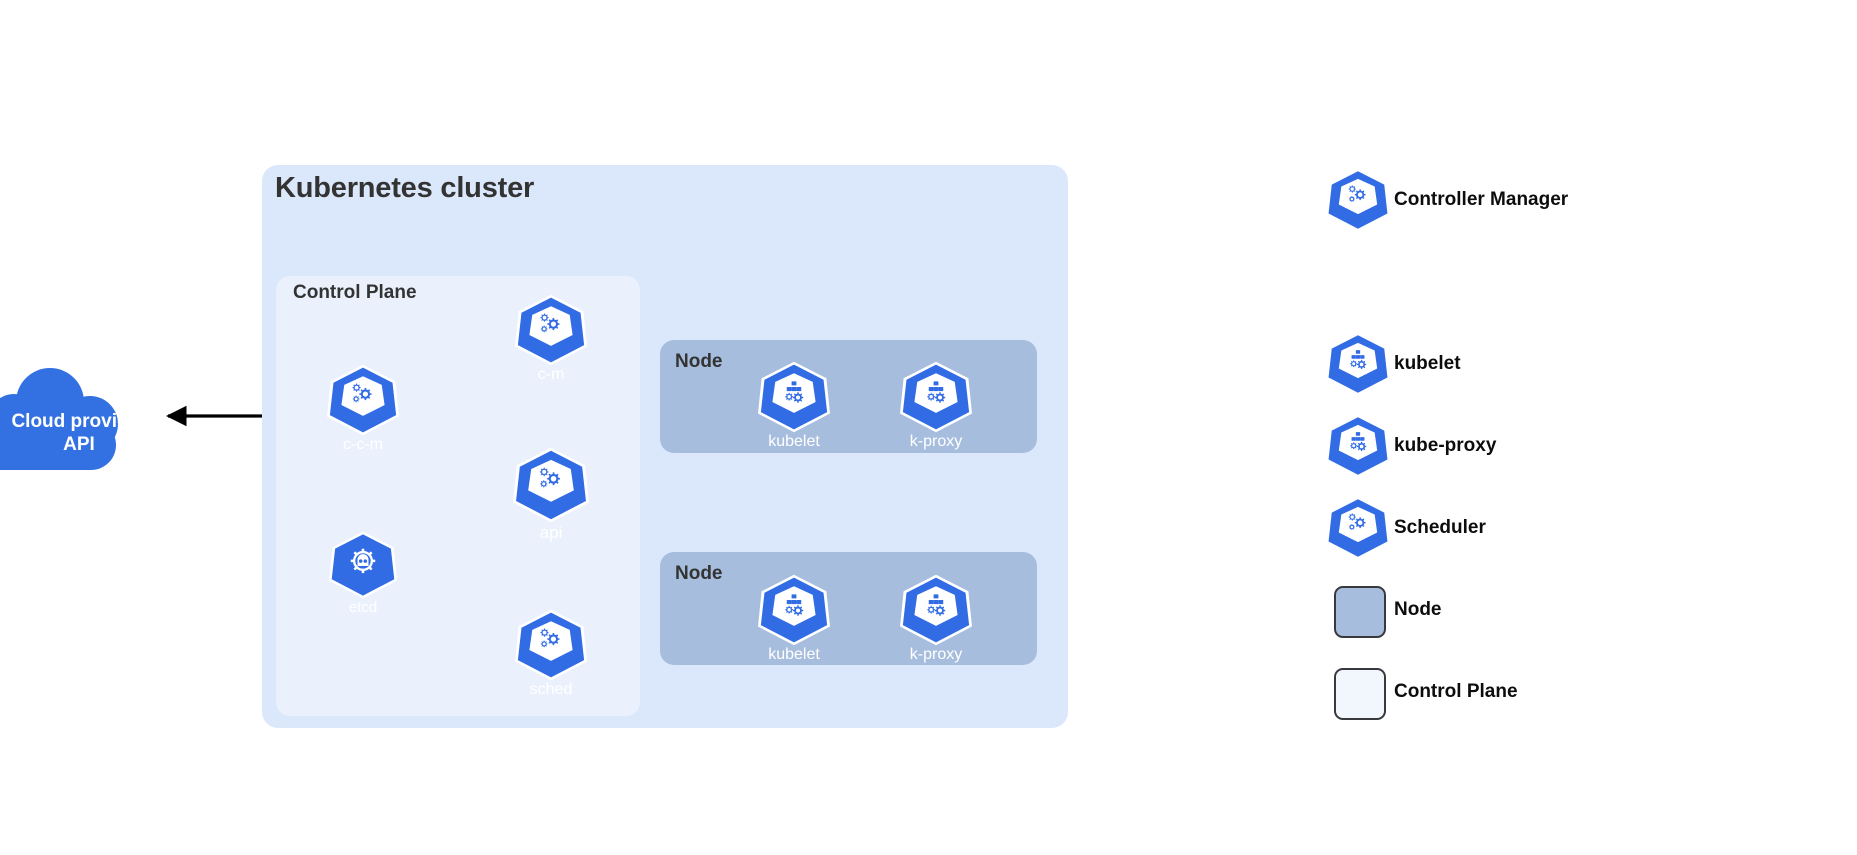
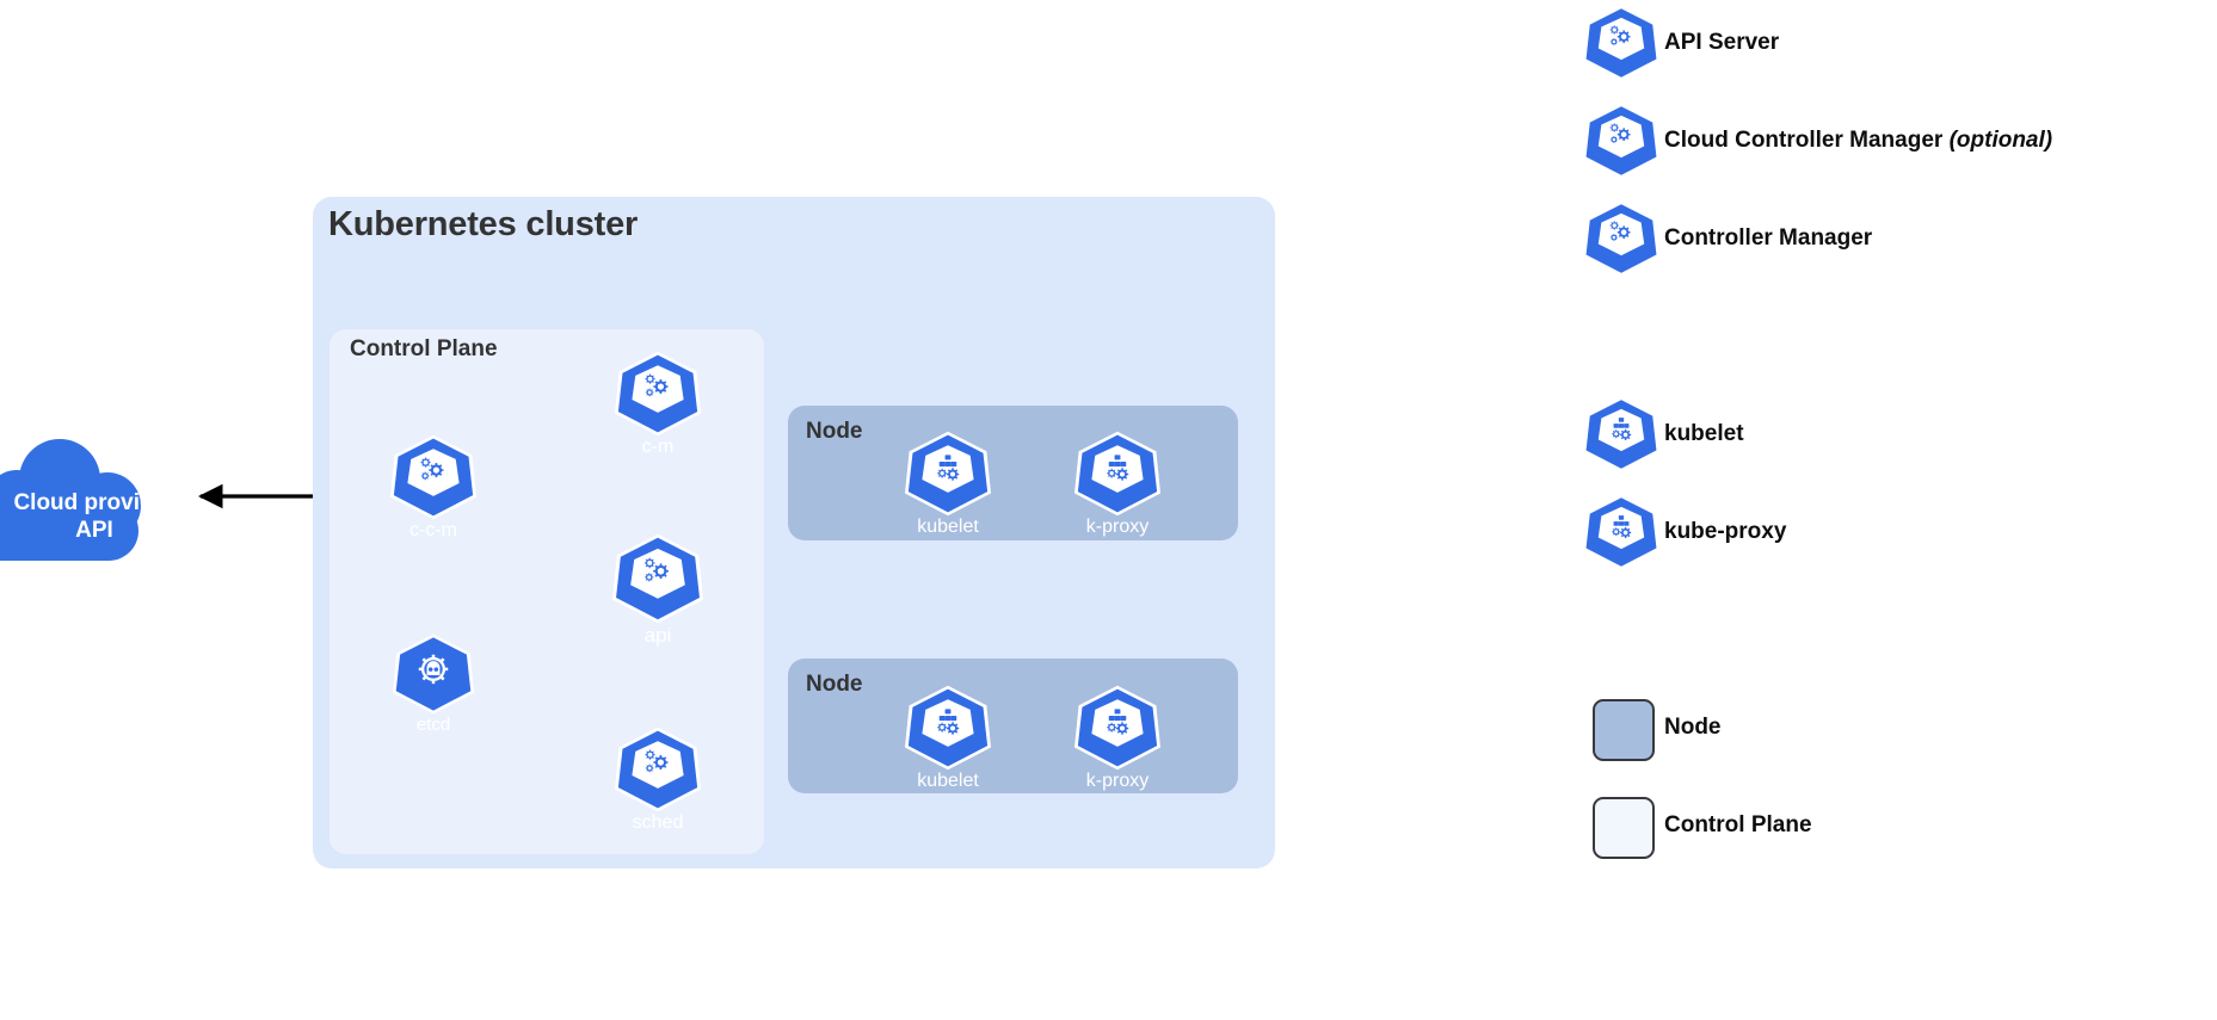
  Kubernetes cluster
  Control Plane
  Node
  Node
  Cloud provider
  API
  kubelet
  k-proxy
  kubelet
  k-proxy
+ API Server
+ Cloud Controller Manager (optional)
  Controller Manager
  kubelet
  kube-proxy
- Scheduler
  Node
  Control Plane
